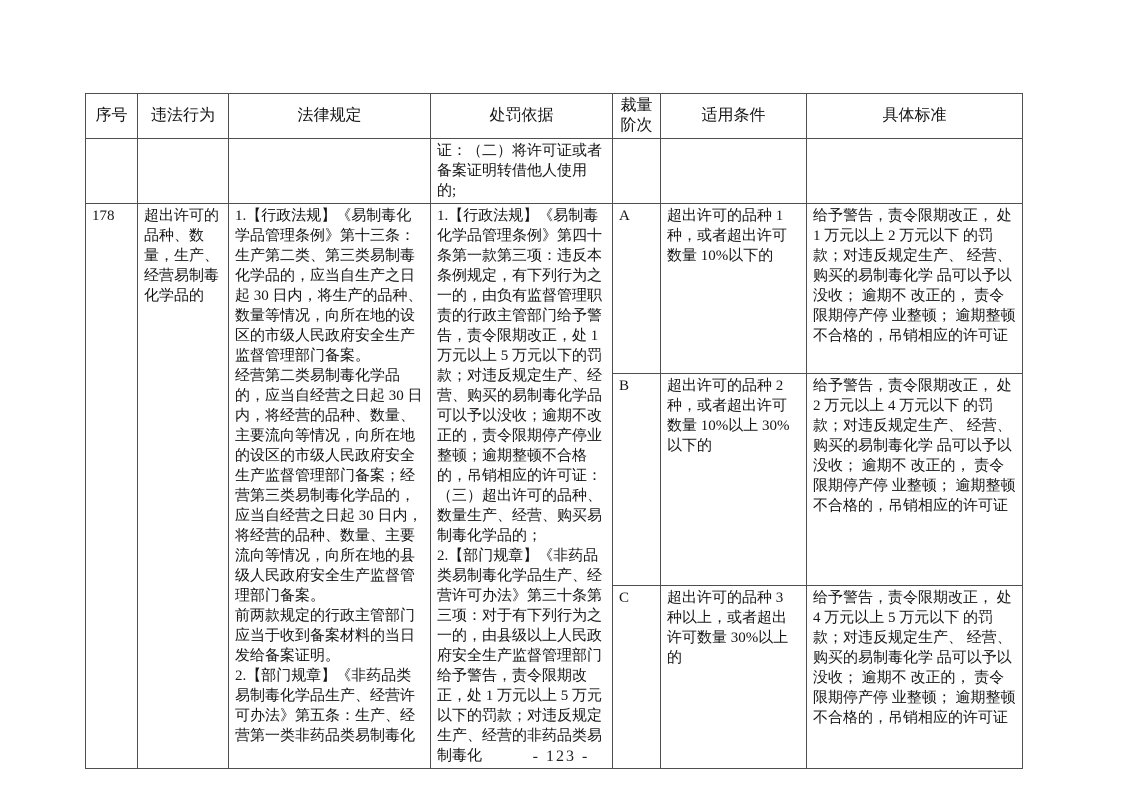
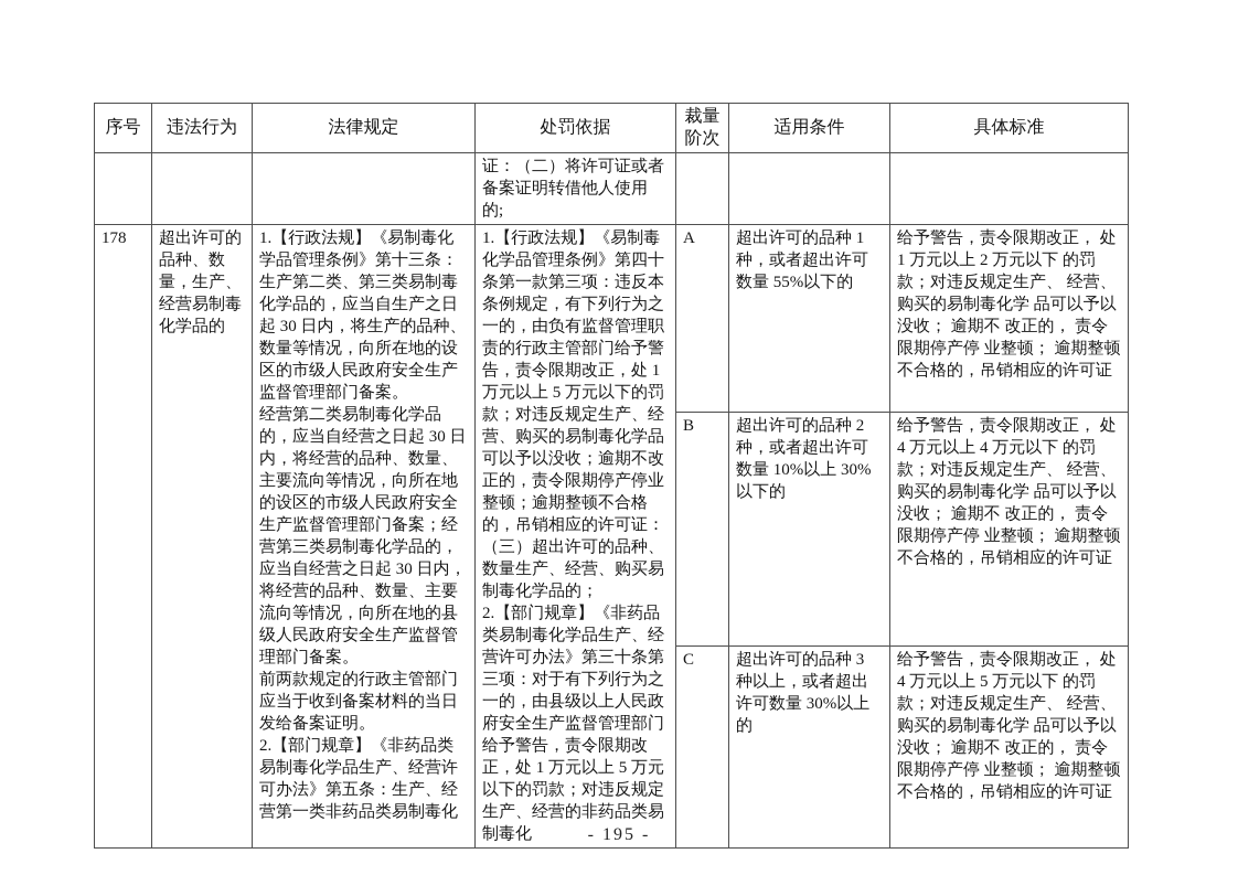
  序号	违法行为	法律规定	处罚依据	裁量阶次	适用条件	具体标准
  			证：（二）将许可证或者备案证明转借他人使用的;
- 178	超出许可的品种、数量，生产、经营易制毒化学品的	1.【行政法规】《易制毒化学品管理条例》第十三条：生产第二类、第三类易制毒化学品的，应当自生产之日起 30 日内，将生产的品种、数量等情况，向所在地的设区的市级人民政府安全生产监督管理部门备案。 经营第二类易制毒化学品的，应当自经营之日起 30 日内，将经营的品种、数量、主要流向等情况，向所在地的设区的市级人民政府安全生产监督管理部门备案；经营第三类易制毒化学品的，应当自经营之日起 30 日内，将经营的品种、数量、主要流向等情况，向所在地的县级人民政府安全生产监督管理部门备案。 前两款规定的行政主管部门应当于收到备案材料的当日发给备案证明。 2.【部门规章】《非药品类易制毒化学品生产、经营许可办法》第五条：生产、经营第一类非药品类易制毒化	1.【行政法规】《易制毒化学品管理条例》第四十条第一款第三项：违反本条例规定，有下列行为之一的，由负有监督管理职责的行政主管部门给予警告，责令限期改正，处 1 万元以上 5 万元以下的罚款；对违反规定生产、经营、购买的易制毒化学品可以予以没收；逾期不改正的，责令限期停产停业整顿；逾期整顿不合格的，吊销相应的许可证：（三）超出许可的品种、数量生产、经营、购买易制毒化学品的； 2.【部门规章】《非药品类易制毒化学品生产、经营许可办法》第三十条第三项：对于有下列行为之一的，由县级以上人民政府安全生产监督管理部门给予警告，责令限期改正，处 1 万元以上 5 万元以下的罚款；对违反规定生产、经营的非药品类易制毒化	A	超出许可的品种 1 种，或者超出许可数量 10%以下的	给予警告，责令限期改正， 处 1 万元以上 2 万元以下 的罚款；对违反规定生产、 经营、购买的易制毒化学 品可以予以没收； 逾期不 改正的， 责令限期停产停 业整顿； 逾期整顿不合格的，吊销相应的许可证
+ 178	超出许可的品种、数量，生产、经营易制毒化学品的	1.【行政法规】《易制毒化学品管理条例》第十三条：生产第二类、第三类易制毒化学品的，应当自生产之日起 30 日内，将生产的品种、数量等情况，向所在地的设区的市级人民政府安全生产监督管理部门备案。 经营第二类易制毒化学品的，应当自经营之日起 30 日内，将经营的品种、数量、主要流向等情况，向所在地的设区的市级人民政府安全生产监督管理部门备案；经营第三类易制毒化学品的，应当自经营之日起 30 日内，将经营的品种、数量、主要流向等情况，向所在地的县级人民政府安全生产监督管理部门备案。 前两款规定的行政主管部门应当于收到备案材料的当日发给备案证明。 2.【部门规章】《非药品类易制毒化学品生产、经营许可办法》第五条：生产、经营第一类非药品类易制毒化	1.【行政法规】《易制毒化学品管理条例》第四十条第一款第三项：违反本条例规定，有下列行为之一的，由负有监督管理职责的行政主管部门给予警告，责令限期改正，处 1 万元以上 5 万元以下的罚款；对违反规定生产、经营、购买的易制毒化学品可以予以没收；逾期不改正的，责令限期停产停业整顿；逾期整顿不合格的，吊销相应的许可证：（三）超出许可的品种、数量生产、经营、购买易制毒化学品的； 2.【部门规章】《非药品类易制毒化学品生产、经营许可办法》第三十条第三项：对于有下列行为之一的，由县级以上人民政府安全生产监督管理部门给予警告，责令限期改正，处 1 万元以上 5 万元以下的罚款；对违反规定生产、经营的非药品类易制毒化	A	超出许可的品种 1 种，或者超出许可数量 55%以下的	给予警告，责令限期改正， 处 1 万元以上 2 万元以下 的罚款；对违反规定生产、 经营、购买的易制毒化学 品可以予以没收； 逾期不 改正的， 责令限期停产停 业整顿； 逾期整顿不合格的，吊销相应的许可证
- B	超出许可的品种 2 种，或者超出许可数量 10%以上 30% 以下的	给予警告，责令限期改正， 处 2 万元以上 4 万元以下 的罚款；对违反规定生产、 经营、购买的易制毒化学 品可以予以没收； 逾期不 改正的， 责令限期停产停 业整顿； 逾期整顿不合格的，吊销相应的许可证
+ B	超出许可的品种 2 种，或者超出许可数量 10%以上 30% 以下的	给予警告，责令限期改正， 处 4 万元以上 4 万元以下 的罚款；对违反规定生产、 经营、购买的易制毒化学 品可以予以没收； 逾期不 改正的， 责令限期停产停 业整顿； 逾期整顿不合格的，吊销相应的许可证
  C	超出许可的品种 3 种以上，或者超出许可数量 30%以上的	给予警告，责令限期改正， 处 4 万元以上 5 万元以下 的罚款；对违反规定生产、 经营、购买的易制毒化学 品可以予以没收； 逾期不 改正的， 责令限期停产停 业整顿； 逾期整顿不合格的，吊销相应的许可证
- - 123 -
+ - 195 -
